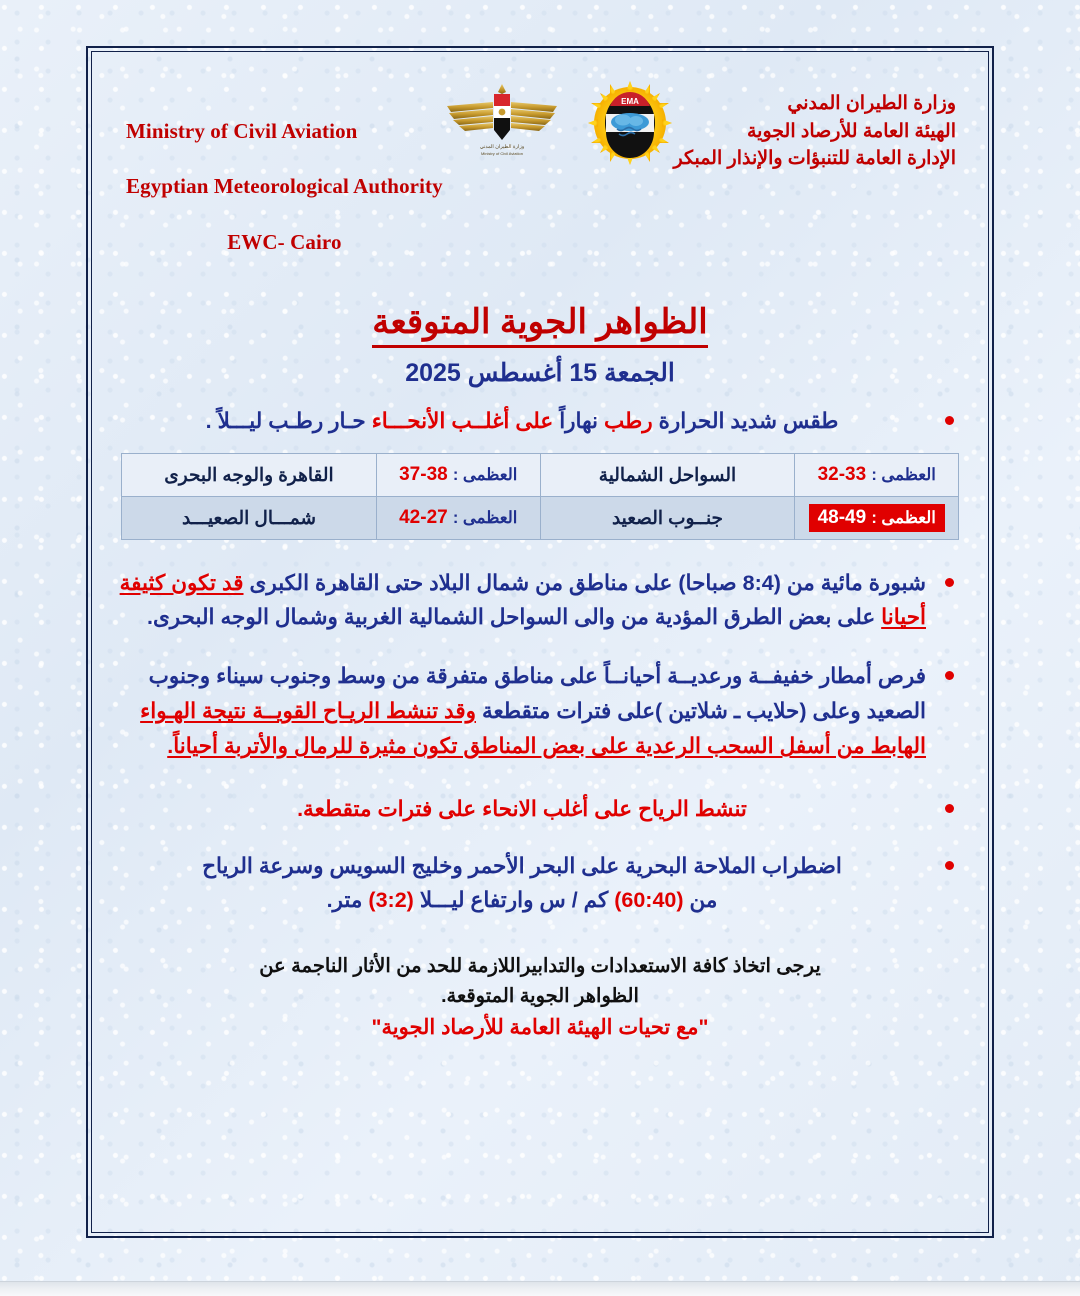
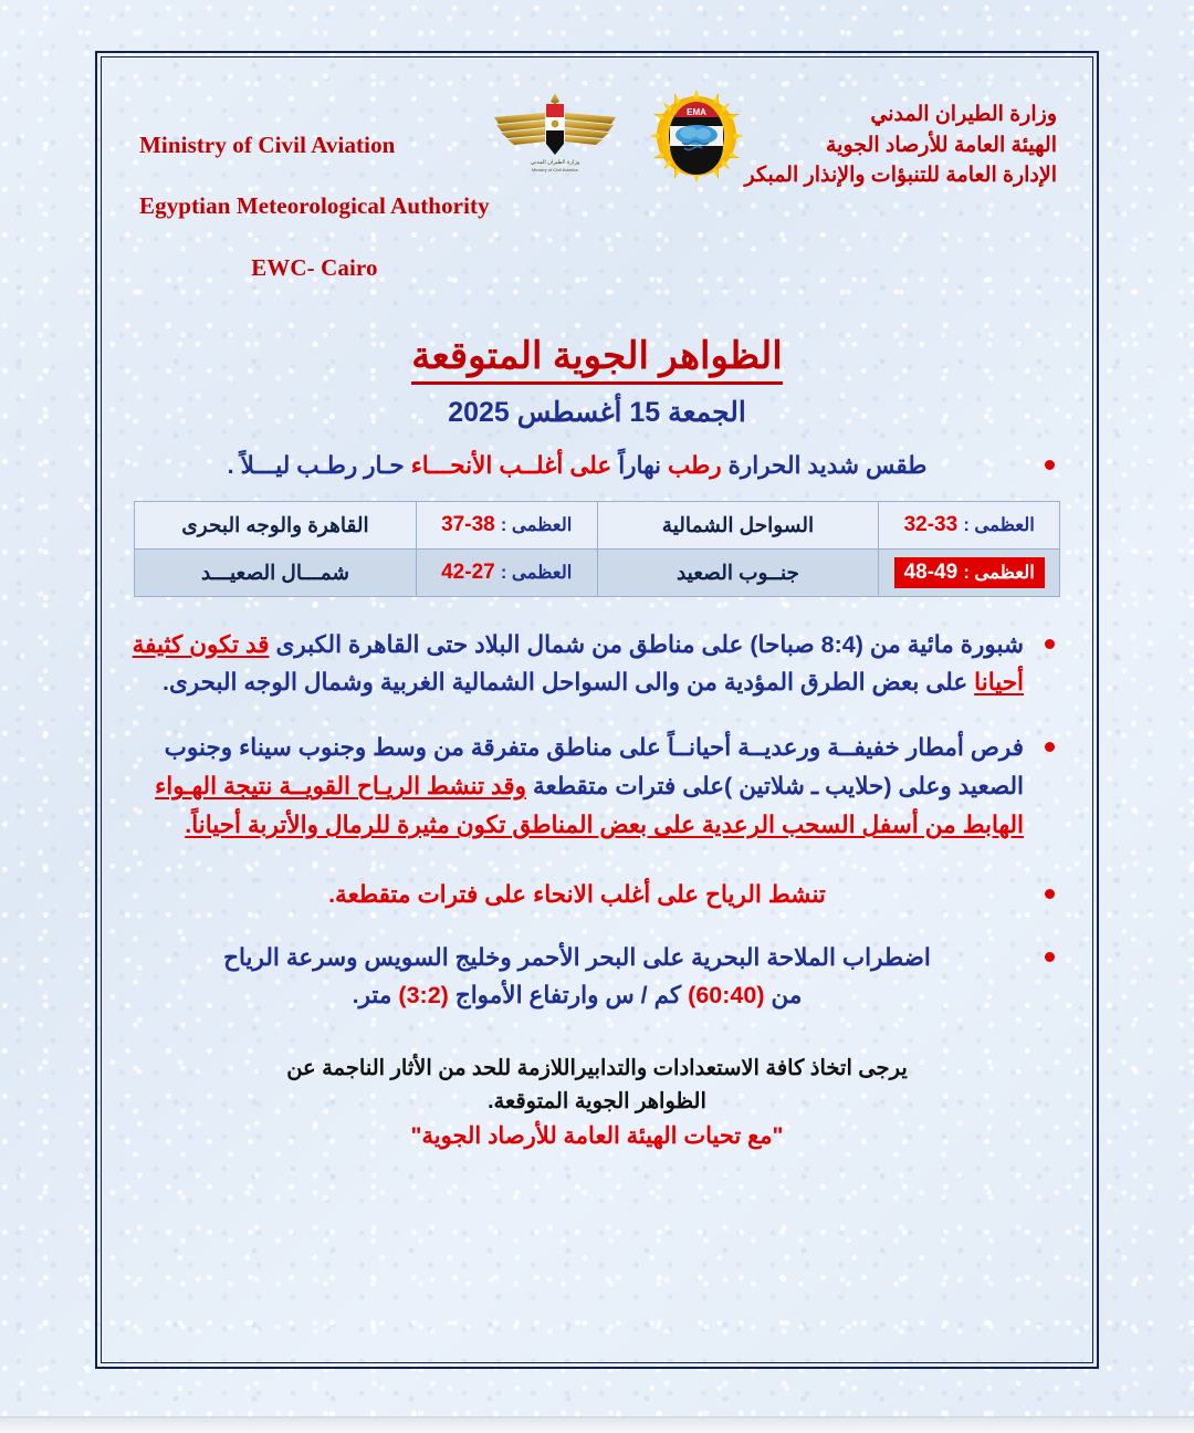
  Ministry of Civil Aviation
  Egyptian Meteorological Authority
  EWC- Cairo
  EMA
  وزارة الطيران المدني
  الهيئة العامة للأرصاد الجوية
  الإدارة العامة للتنبؤات والإنذار المبكر
  الظواهر الجوية المتوقعة
  الجمعة 15 أغسطس 2025
  طقس شديد الحرارة رطب نهاراً على أغلــب الأنحـــاء حـار رطـب ليـــلاً .
  العظمى : 33-32	السواحل الشمالية	العظمى : 38-37	القاهرة والوجه البحرى
  العظمى : 49-48	جنــوب الصعيد	العظمى : 27-42	شمـــال الصعيـــد
  شبورة مائية من (8:4 صباحا) على مناطق من شمال البلاد حتى القاهرة الكبرى قد تكون كثيفة أحيانا على بعض الطرق المؤدية من والى السواحل الشمالية الغربية وشمال الوجه البحرى.
  فرص أمطار خفيفــة ورعديــة أحيانــاً على مناطق متفرقة من وسط وجنوب سيناء وجنوب الصعيد وعلى (حلايب ـ شلاتين )على فترات متقطعة وقد تنشط الريـاح القويــة نتيجة الهـواء الهابط من أسفل السحب الرعدية على بعض المناطق تكون مثيرة للرمال والأتربة أحياناً.
  تنشط الرياح على أغلب الانحاء على فترات متقطعة.
  اضطراب الملاحة البحرية على البحر الأحمر وخليج السويس وسرعة الرياح
- من (60:40) كم / س وارتفاع ليـــلا (3:2) متر.
+ من (60:40) كم / س وارتفاع الأمواج (3:2) متر.
  يرجى اتخاذ كافة الاستعدادات والتدابيراللازمة للحد من الأثار الناجمة عن
  الظواهر الجوية المتوقعة.
  "مع تحيات الهيئة العامة للأرصاد الجوية"
